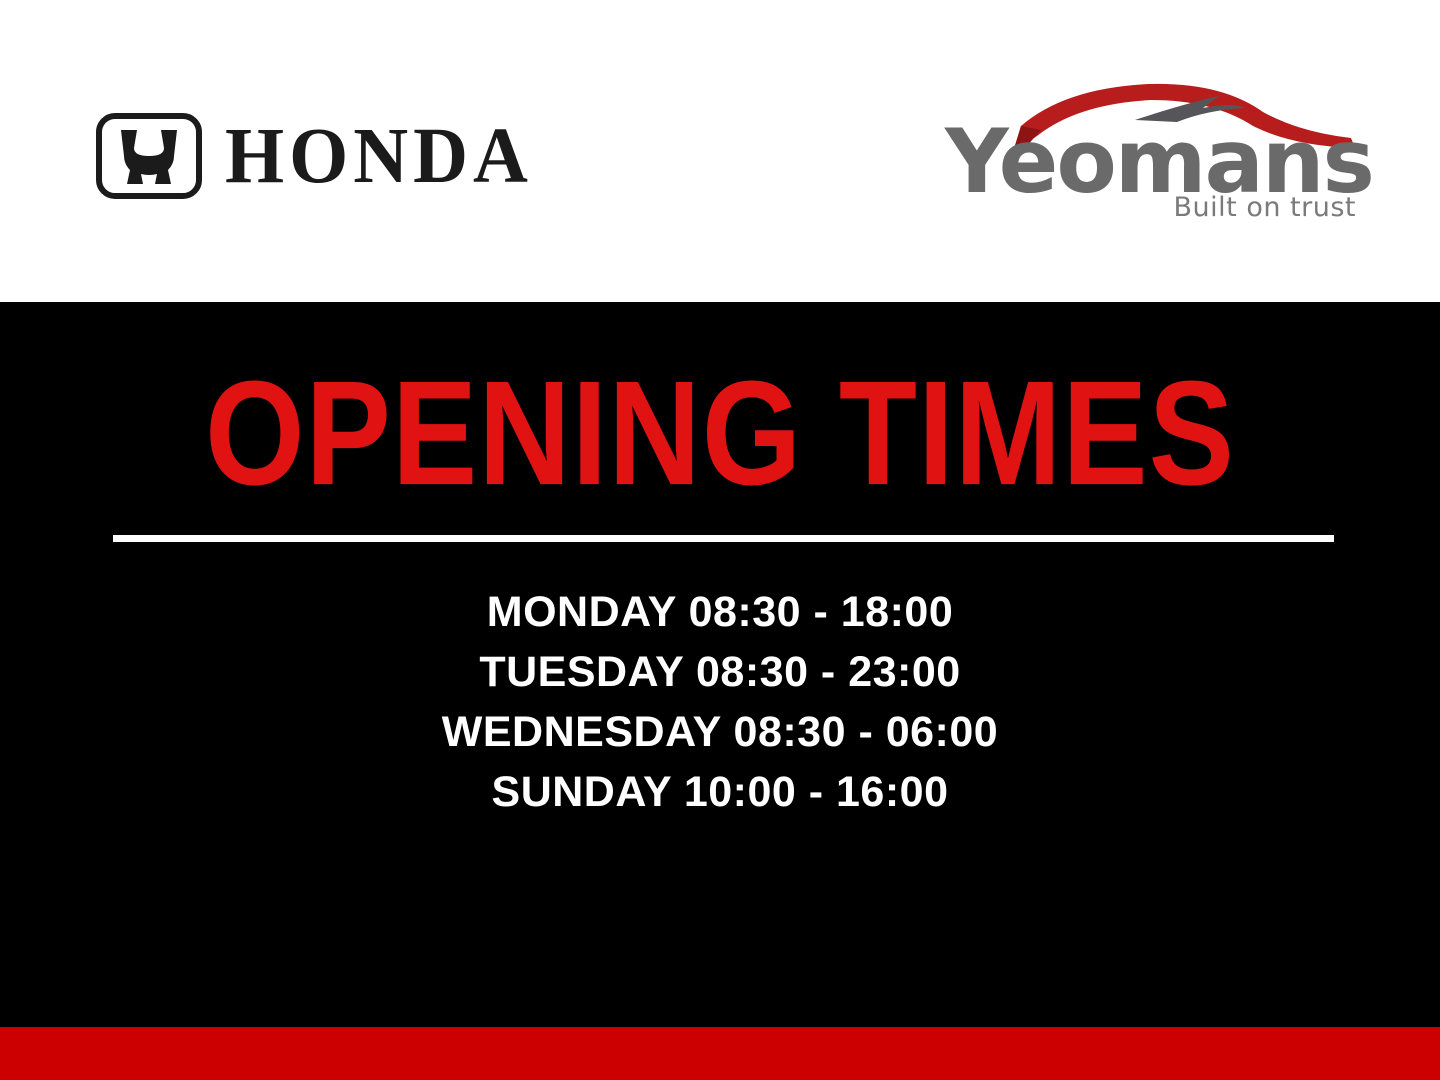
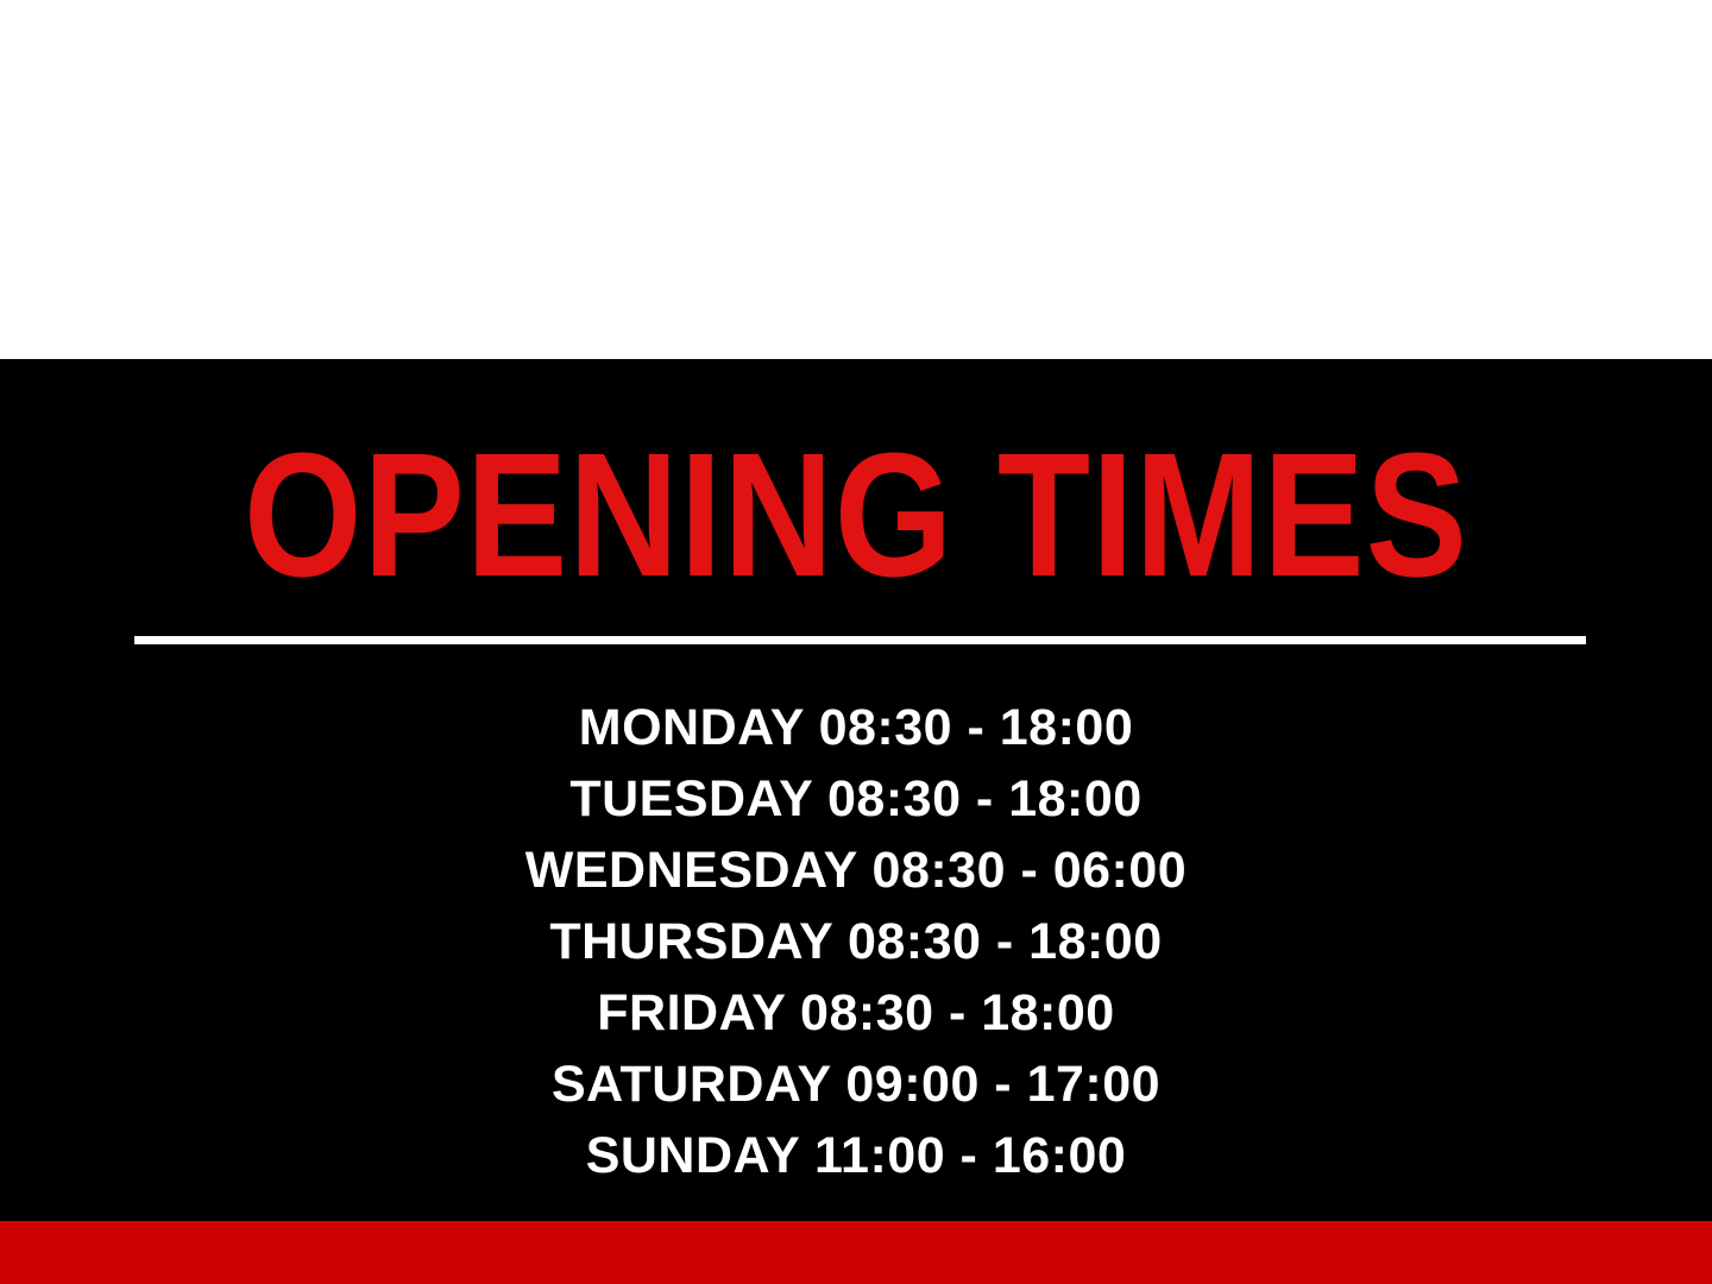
- HONDA
- Yeomans
- Built on trust
  OPENING TIMES
  MONDAY 08:30 - 18:00
- TUESDAY 08:30 - 23:00
+ TUESDAY 08:30 - 18:00
  WEDNESDAY 08:30 - 06:00
+ THURSDAY 08:30 - 18:00
+ FRIDAY 08:30 - 18:00
+ SATURDAY 09:00 - 17:00
- SUNDAY 10:00 - 16:00
+ SUNDAY 11:00 - 16:00
